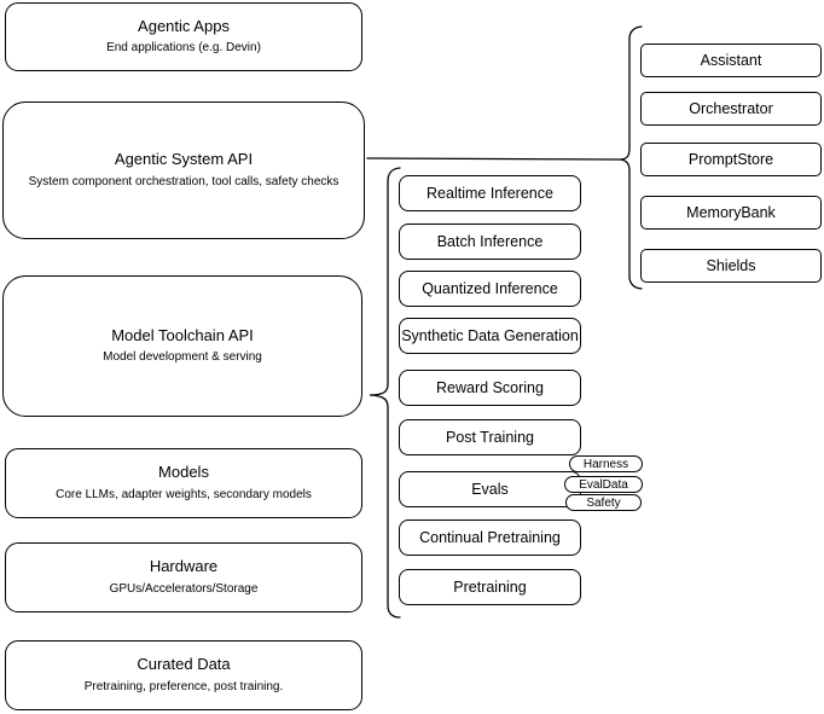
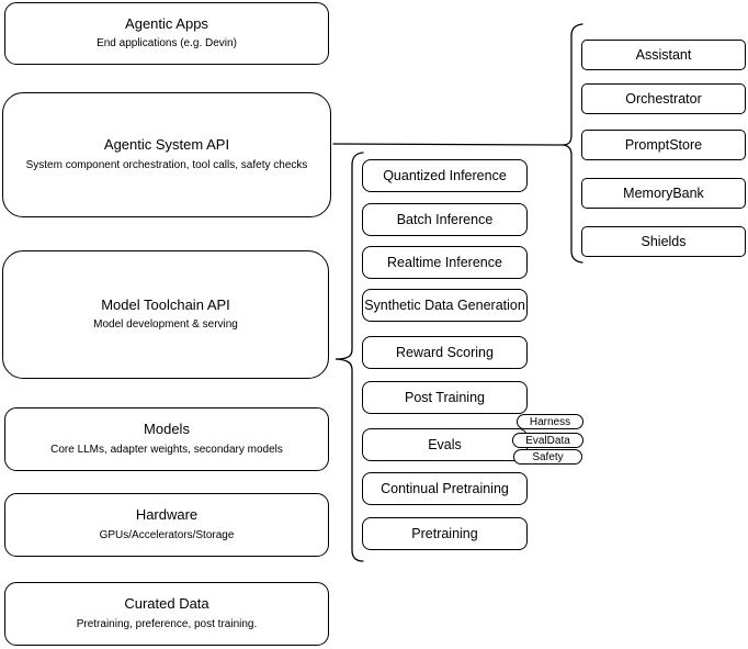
  Agentic Apps
  End applications (e.g. Devin)
  Agentic System API
  System component orchestration, tool calls, safety checks
  Model Toolchain API
  Model development & serving
  Models
  Core LLMs, adapter weights, secondary models
  Hardware
  GPUs/Accelerators/Storage
  Curated Data
  Pretraining, preference, post training.
- Realtime Inference
+ Quantized Inference
  Batch Inference
- Quantized Inference
+ Realtime Inference
  Synthetic Data Generation
  Reward Scoring
  Post Training
  Evals
  Continual Pretraining
  Pretraining
  Harness
  EvalData
  Safety
  Assistant
  Orchestrator
  PromptStore
  MemoryBank
  Shields
